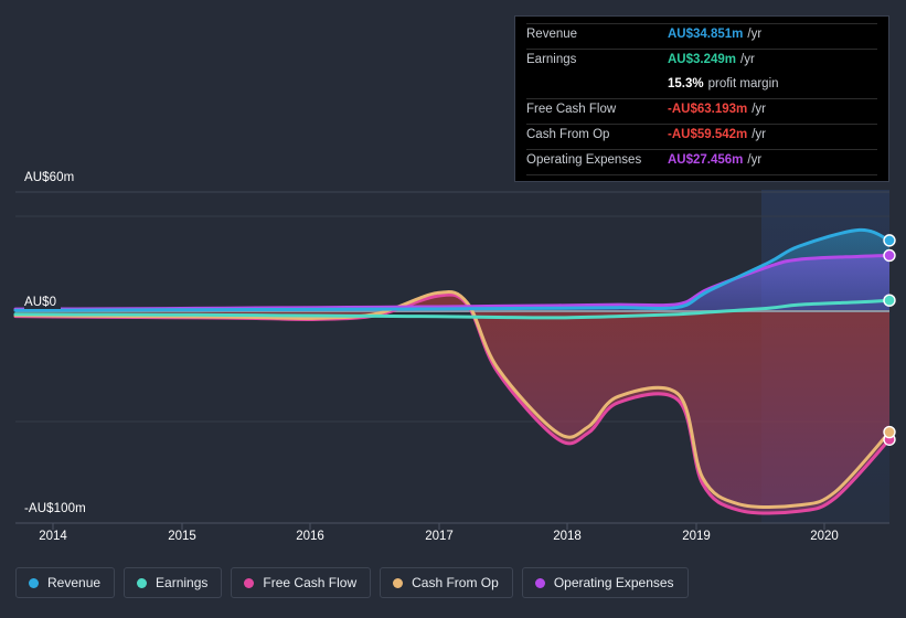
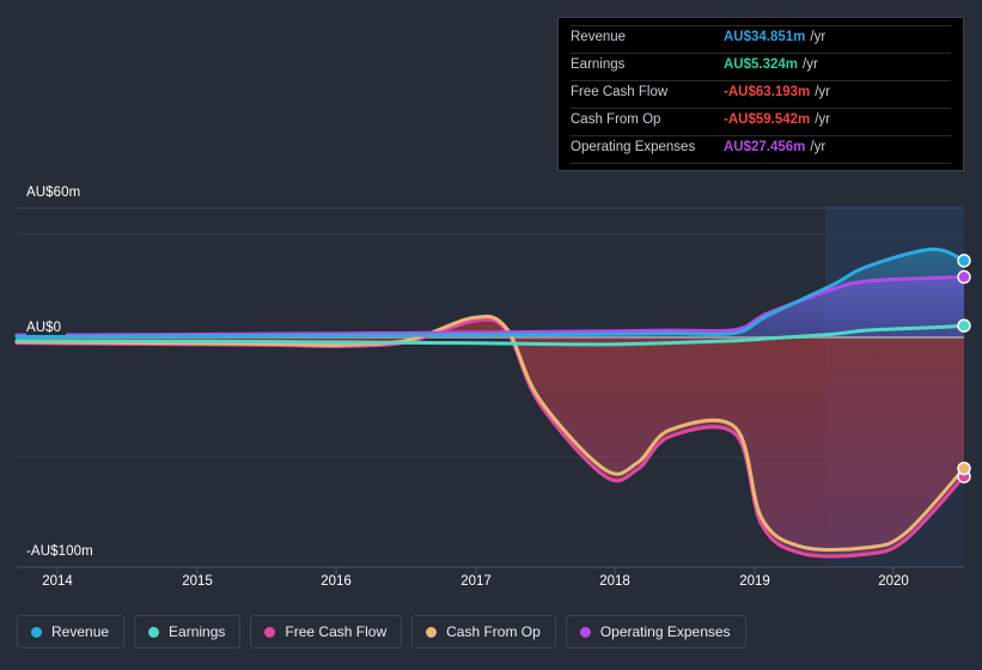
  AU$60m
  AU$0
  -AU$100m
  2014
  2015
  2016
  2017
  2018
  2019
  2020
  Revenue
  AU$34.851m
  /yr
  Earnings
- AU$3.249m
+ AU$5.324m
  /yr
- 15.3%
- profit margin
  Free Cash Flow
  -AU$63.193m
  /yr
  Cash From Op
  -AU$59.542m
  /yr
  Operating Expenses
  AU$27.456m
  /yr
  Revenue
  Earnings
  Free Cash Flow
  Cash From Op
  Operating Expenses
